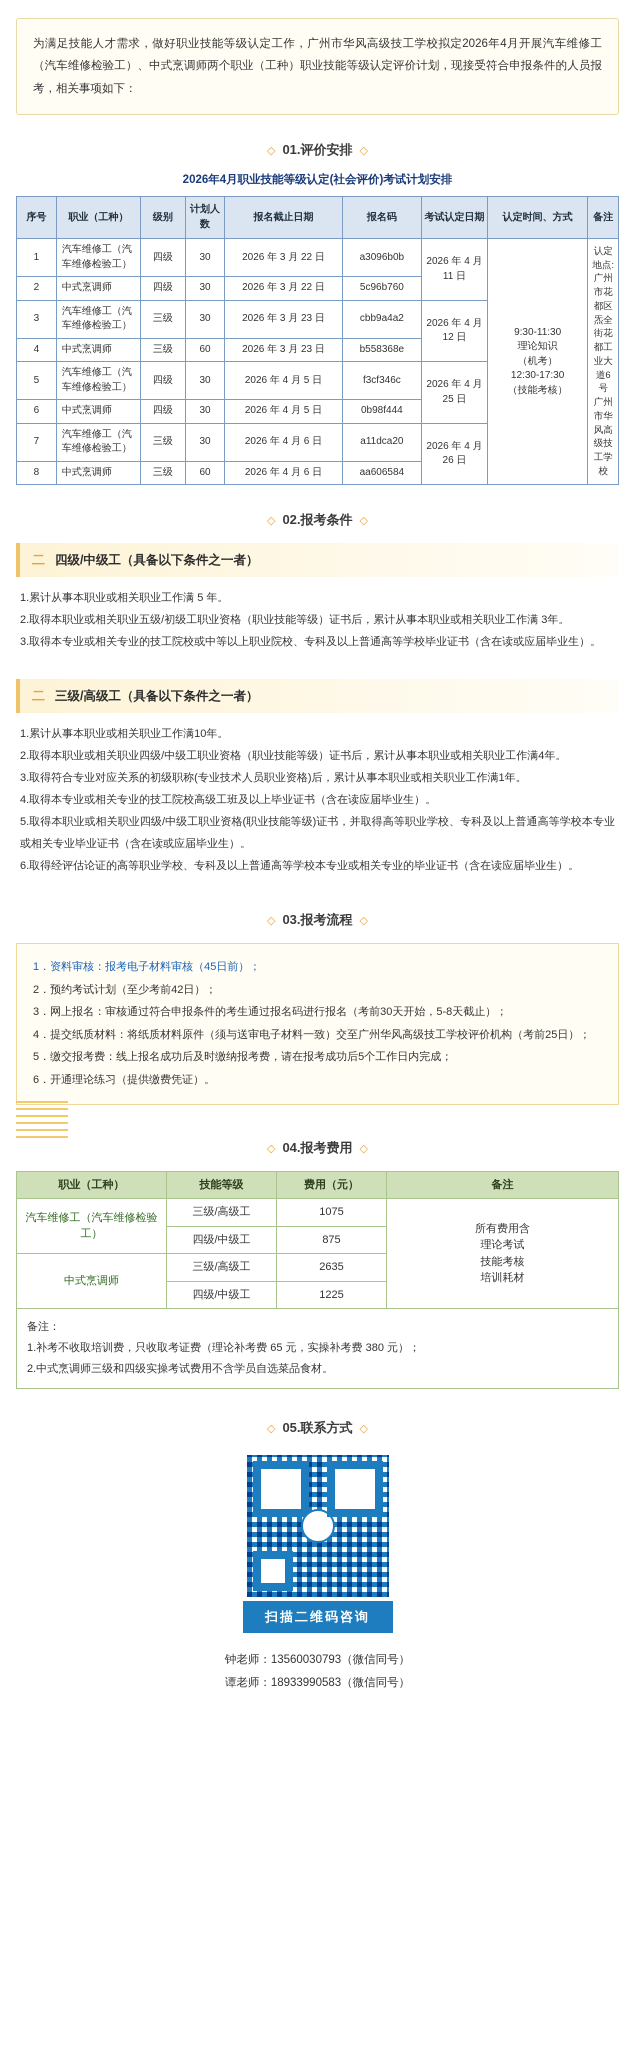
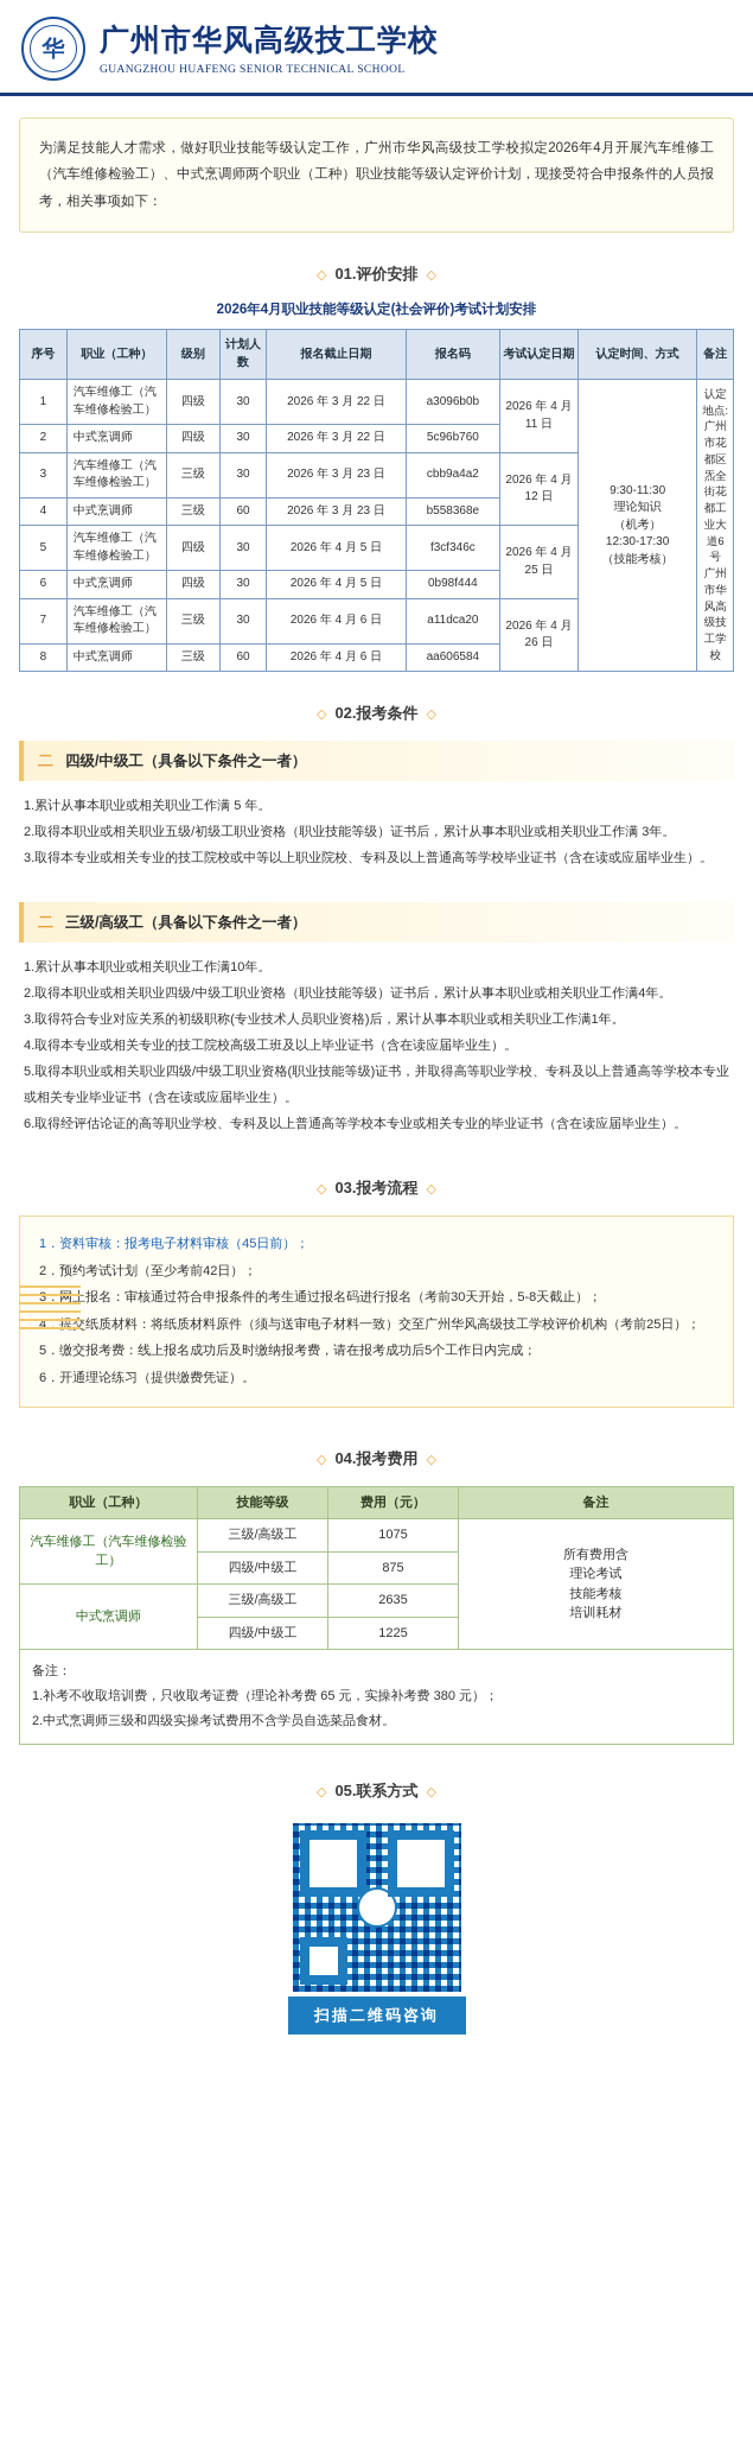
+ 华
+ 广州市华风高级技工学校
+ GUANGZHOU HUAFENG SENIOR TECHNICAL SCHOOL
  为满足技能人才需求，做好职业技能等级认定工作，广州市华风高级技工学校拟定2026年4月开展汽车维修工（汽车维修检验工）、中式烹调师两个职业（工种）职业技能等级认定评价计划，现接受符合申报条件的人员报考，相关事项如下：
  ◇ 01.评价安排 ◇
  2026年4月职业技能等级认定(社会评价)考试计划安排
  序号	职业（工种）	级别	计划人数	报名截止日期	报名码	考试认定日期	认定时间、方式	备注
  1	汽车维修工（汽车维修检验工）	四级	30	2026 年 3 月 22 日	a3096b0b	2026 年 4 月 11 日	9:30-11:30 理论知识 （机考） 12:30-17:30 （技能考核）	认定地点:广州市花都区炁全街花都工业大道6号 广州市华风高级技工学校
  2	中式烹调师	四级	30	2026 年 3 月 22 日	5c96b760
  3	汽车维修工（汽车维修检验工）	三级	30	2026 年 3 月 23 日	cbb9a4a2	2026 年 4 月 12 日
  4	中式烹调师	三级	60	2026 年 3 月 23 日	b558368e
  5	汽车维修工（汽车维修检验工）	四级	30	2026 年 4 月 5 日	f3cf346c	2026 年 4 月 25 日
  6	中式烹调师	四级	30	2026 年 4 月 5 日	0b98f444
  7	汽车维修工（汽车维修检验工）	三级	30	2026 年 4 月 6 日	a11dca20	2026 年 4 月 26 日
  8	中式烹调师	三级	60	2026 年 4 月 6 日	aa606584
  ◇ 02.报考条件 ◇
  二
  四级/中级工（具备以下条件之一者）
  1.累计从事本职业或相关职业工作满 5 年。
  2.取得本职业或相关职业五级/初级工职业资格（职业技能等级）证书后，累计从事本职业或相关职业工作满 3年。
  3.取得本专业或相关专业的技工院校或中等以上职业院校、专科及以上普通高等学校毕业证书（含在读或应届毕业生）。
  二
  三级/高级工（具备以下条件之一者）
  1.累计从事本职业或相关职业工作满10年。
  2.取得本职业或相关职业四级/中级工职业资格（职业技能等级）证书后，累计从事本职业或相关职业工作满4年。
  3.取得符合专业对应关系的初级职称(专业技术人员职业资格)后，累计从事本职业或相关职业工作满1年。
  4.取得本专业或相关专业的技工院校高级工班及以上毕业证书（含在读应届毕业生）。
  5.取得本职业或相关职业四级/中级工职业资格(职业技能等级)证书，并取得高等职业学校、专科及以上普通高等学校本专业或相关专业毕业证书（含在读或应届毕业生）。
  6.取得经评估论证的高等职业学校、专科及以上普通高等学校本专业或相关专业的毕业证书（含在读应届毕业生）。
  ◇ 03.报考流程 ◇
  1．资料审核：报考电子材料审核（45日前）；
  2．预约考试计划（至少考前42日）；
  3．网上报名：审核通过符合申报条件的考生通过报名码进行报名（考前30天开始，5-8天截止）；
  4．提交纸质材料：将纸质材料原件（须与送审电子材料一致）交至广州华风高级技工学校评价机构（考前25日）；
  5．缴交报考费：线上报名成功后及时缴纳报考费，请在报考成功后5个工作日内完成；
  6．开通理论练习（提供缴费凭证）。
  ◇ 04.报考费用 ◇
  职业（工种）	技能等级	费用（元）	备注
  汽车维修工（汽车维修检验工）	三级/高级工	1075	所有费用含 理论考试 技能考核 培训耗材
  四级/中级工	875
  中式烹调师	三级/高级工	2635
  四级/中级工	1225
  备注： 1.补考不收取培训费，只收取考证费（理论补考费 65 元，实操补考费 380 元）； 2.中式烹调师三级和四级实操考试费用不含学员自选菜品食材。
  ◇ 05.联系方式 ◇
  扫描二维码咨询
- 钟老师：13560030793（微信同号）
- 谭老师：18933990583（微信同号）
